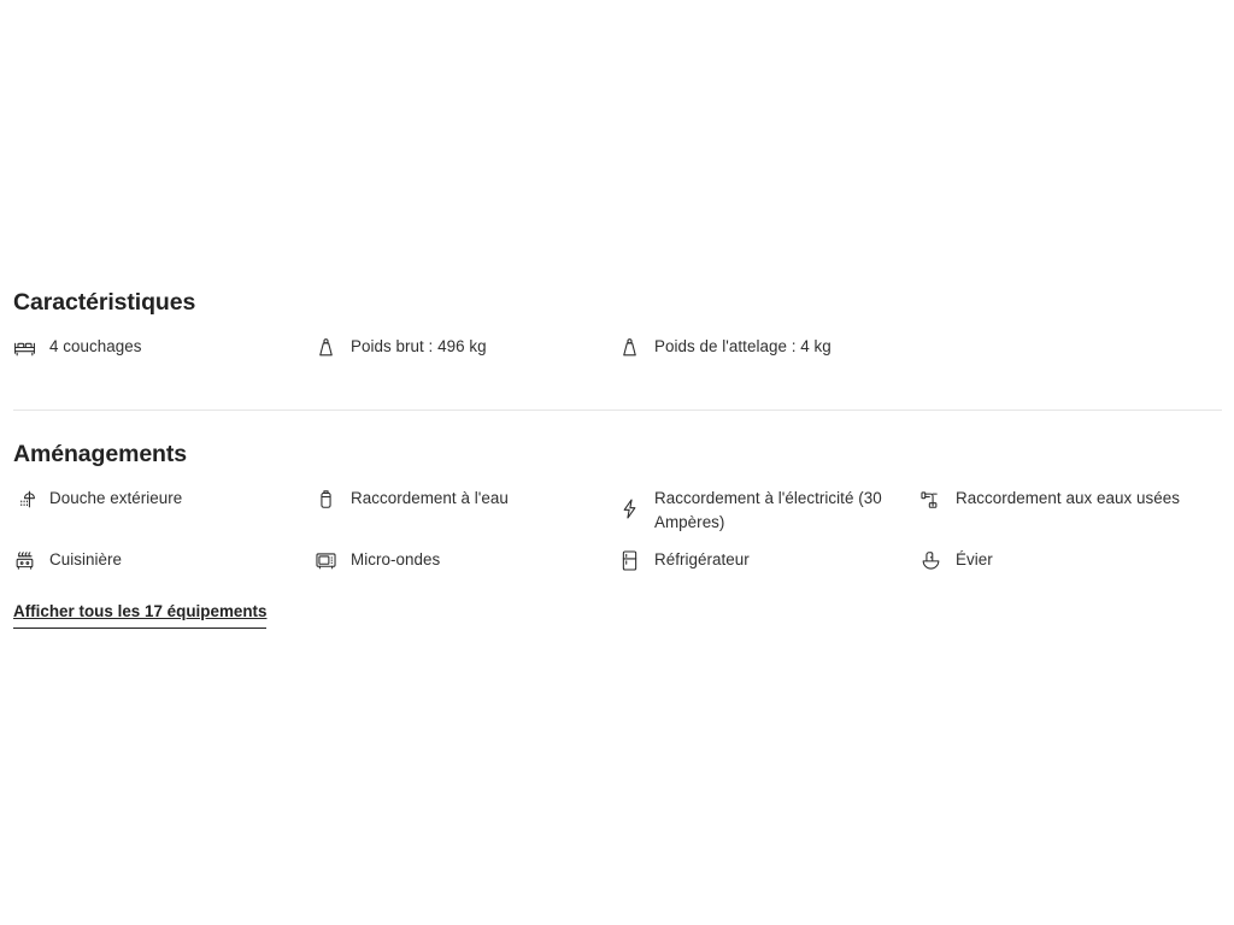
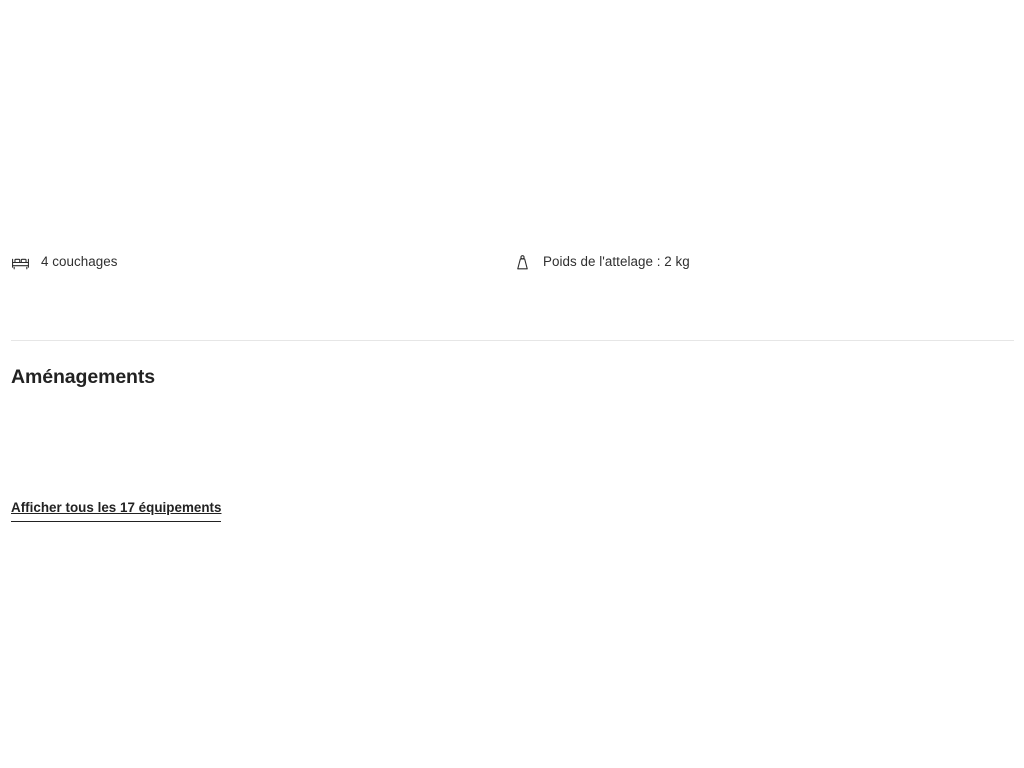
- Caractéristiques
  4 couchages
- Poids brut : 496 kg
- Poids de l'attelage : 4 kg
+ Poids de l'attelage : 2 kg
  Aménagements
- Douche extérieure
- Raccordement à l'eau
- Raccordement à l'électricité (30 Ampères)
- Raccordement aux eaux usées
- Cuisinière
- Micro-ondes
- Réfrigérateur
- Évier
  Afficher tous les 17 équipements
